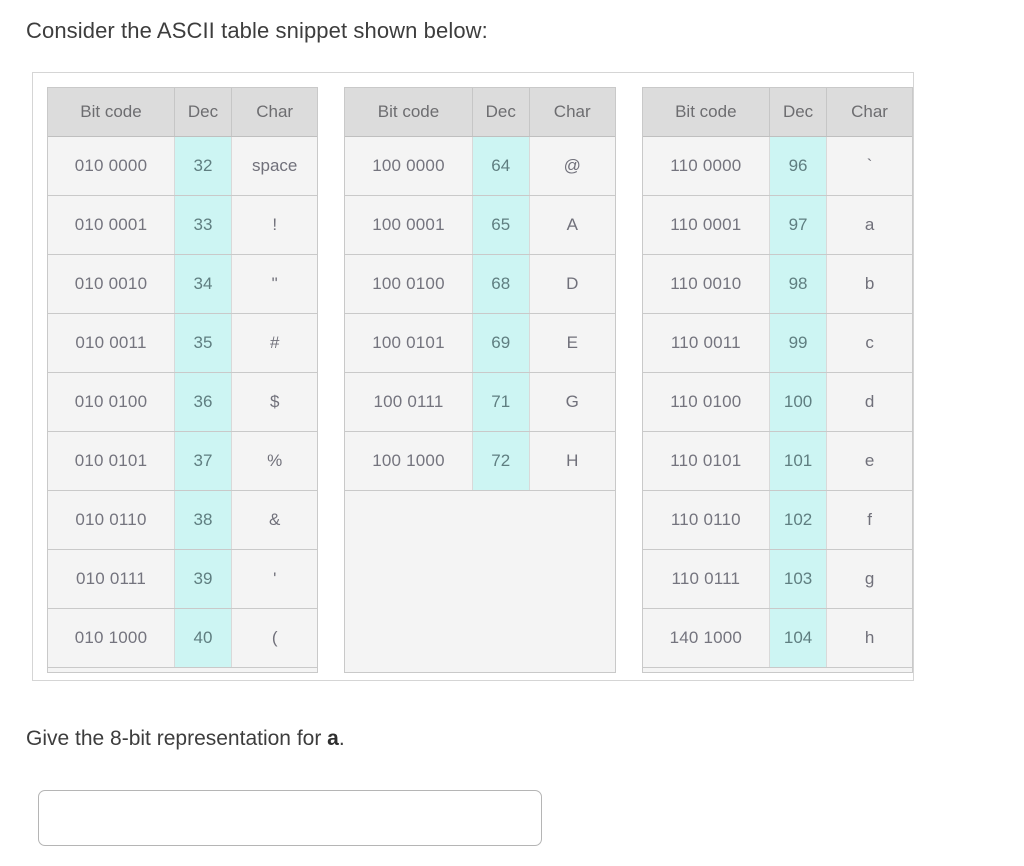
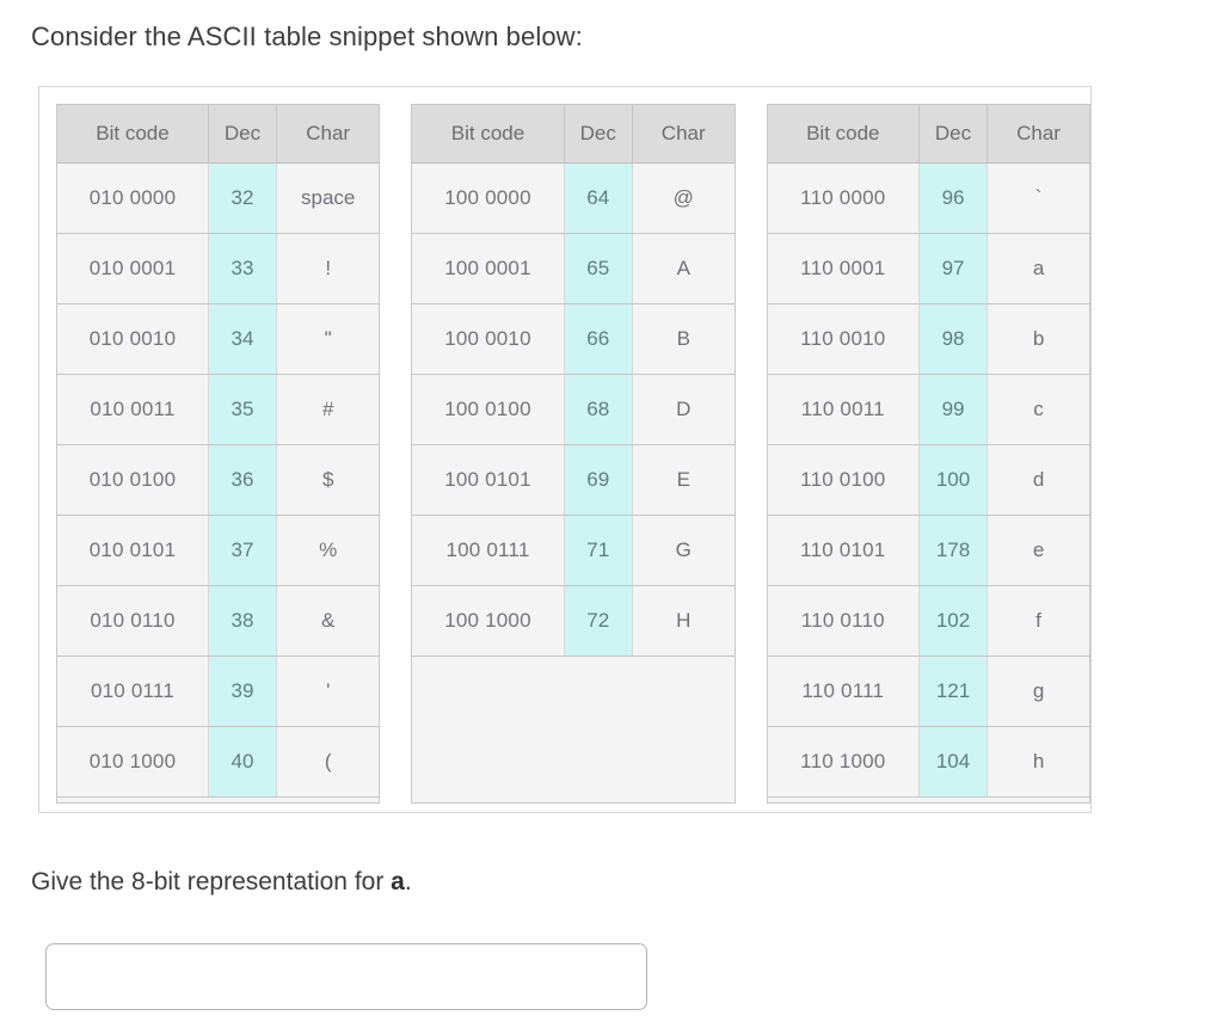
  Consider the ASCII table snippet shown below:
  Bit code	Dec	Char
  010 0000	32	space
  010 0001	33	!
  010 0010	34	"
  010 0011	35	#
  010 0100	36	$
  010 0101	37	%
  010 0110	38	&
  010 0111	39	'
  010 1000	40	(
  Bit code	Dec	Char
  100 0000	64	@
  100 0001	65	A
+ 100 0010	66	B
  100 0100	68	D
  100 0101	69	E
  100 0111	71	G
  100 1000	72	H
  Bit code	Dec	Char
  110 0000	96	`
  110 0001	97	a
  110 0010	98	b
  110 0011	99	c
  110 0100	100	d
- 110 0101	101	e
+ 110 0101	178	e
  110 0110	102	f
- 110 0111	103	g
+ 110 0111	121	g
- 140 1000	104	h
+ 110 1000	104	h
  Give the 8-bit representation for a.
